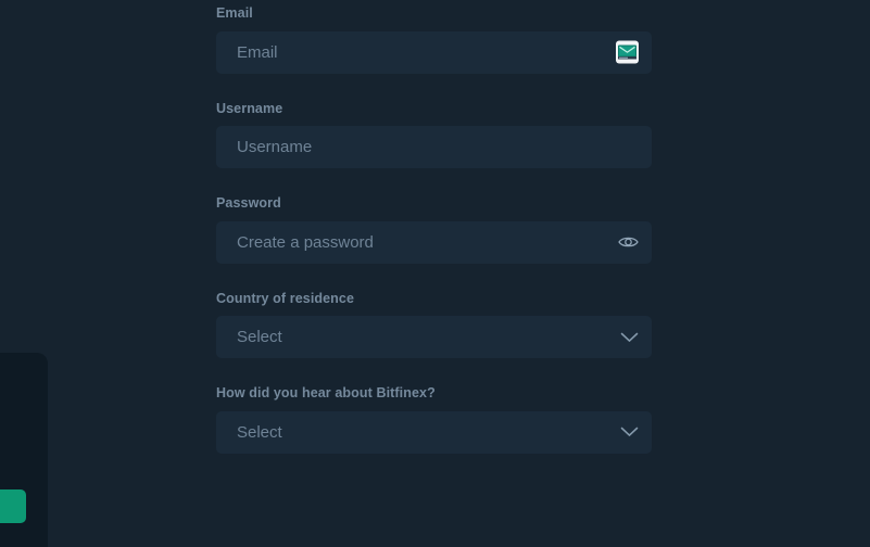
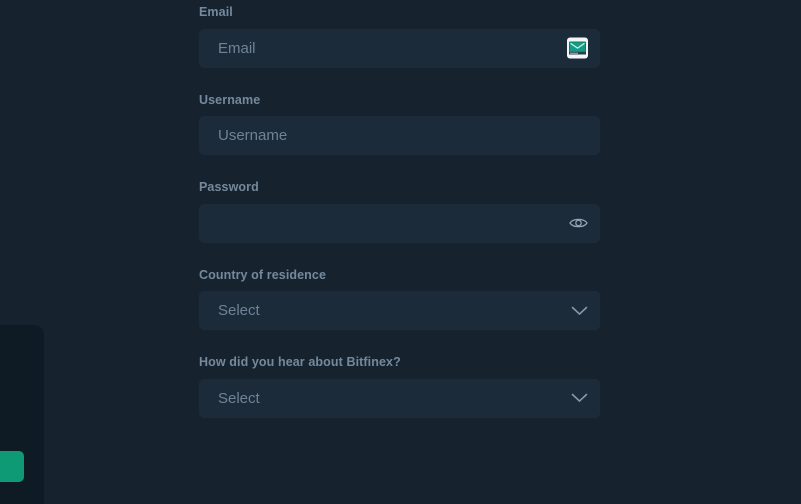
  Email
  Email
  Username
  Username
  Password
- Create a password
  Country of residence
  Select
  How did you hear about Bitfinex?
  Select
